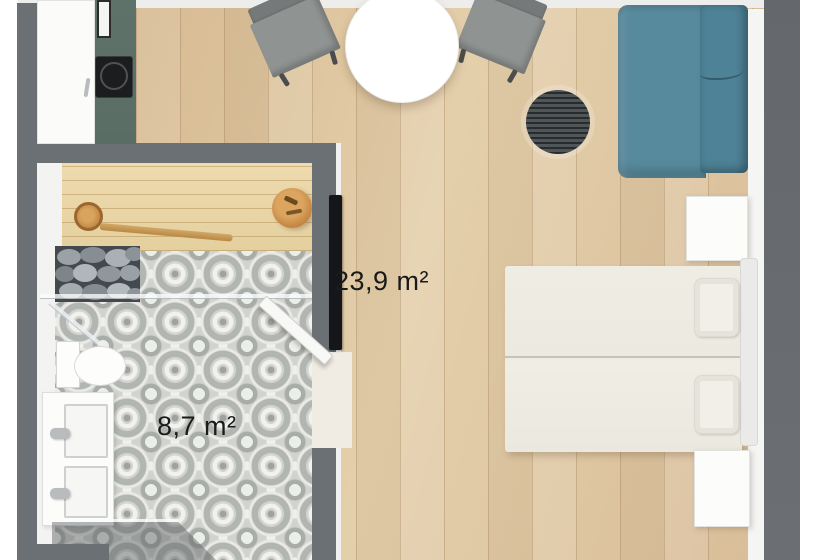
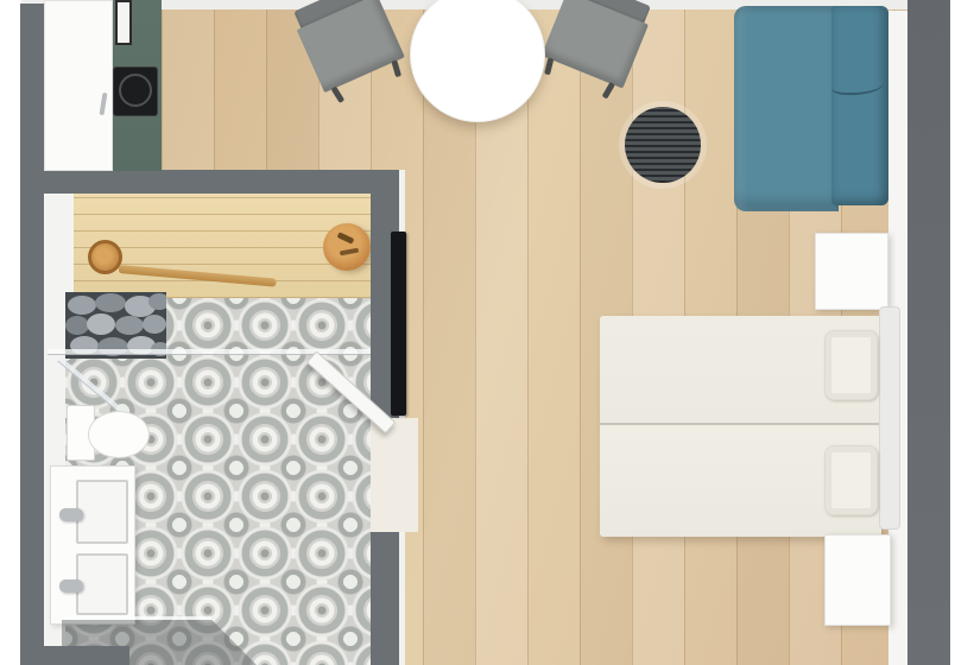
- 23,9 m²
- 8,7 m²
